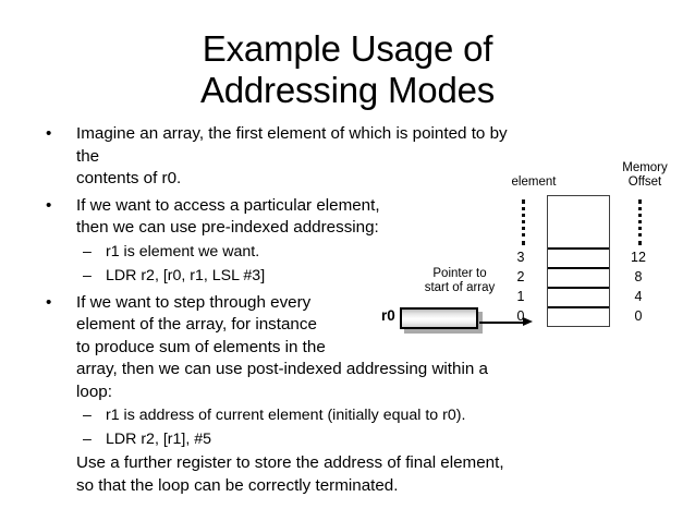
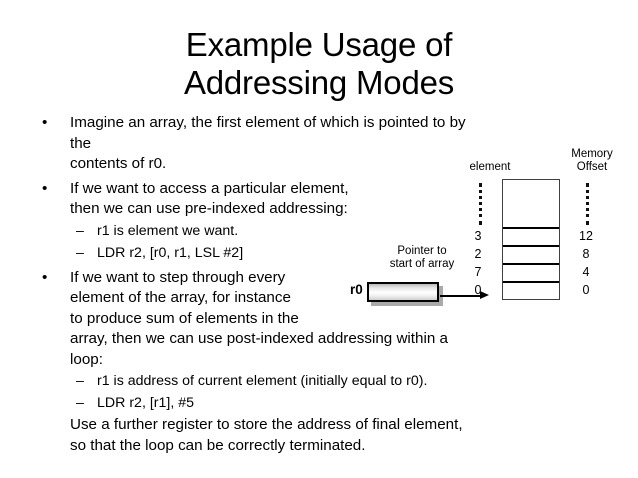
  Example Usage of
  Addressing Modes
  •
  Imagine an array, the first element of which is pointed to by the
  contents of r0.
  •
  If we want to access a particular element,
  then we can use pre-indexed addressing:
  –
  r1 is element we want.
  –
- LDR r2, [r0, r1, LSL #3]
+ LDR r2, [r0, r1, LSL #2]
  •
  If we want to step through every
  element of the array, for instance
  to produce sum of elements in the
  array, then we can use post-indexed addressing within a loop:
  –
  r1 is address of current element (initially equal to r0).
  –
  LDR r2, [r1], #5
  Use a further register to store the address of final element,
  so that the loop can be correctly terminated.
  element
  Memory
  Offset
  3
  2
- 1
+ 7
  0
  12
  8
  4
  0
  Pointer to
  start of array
  r0
